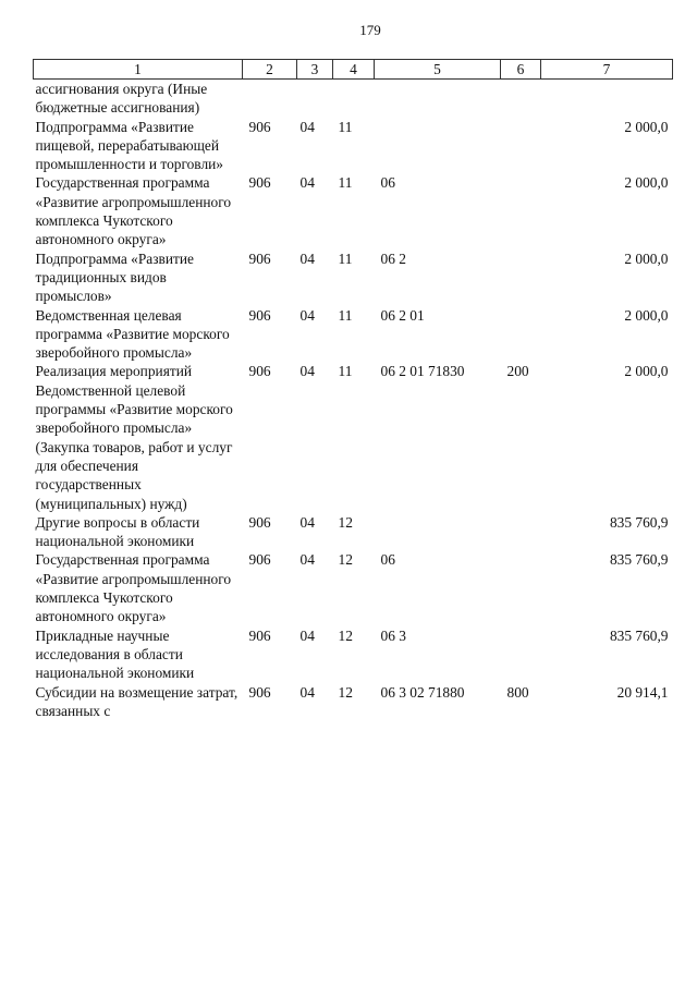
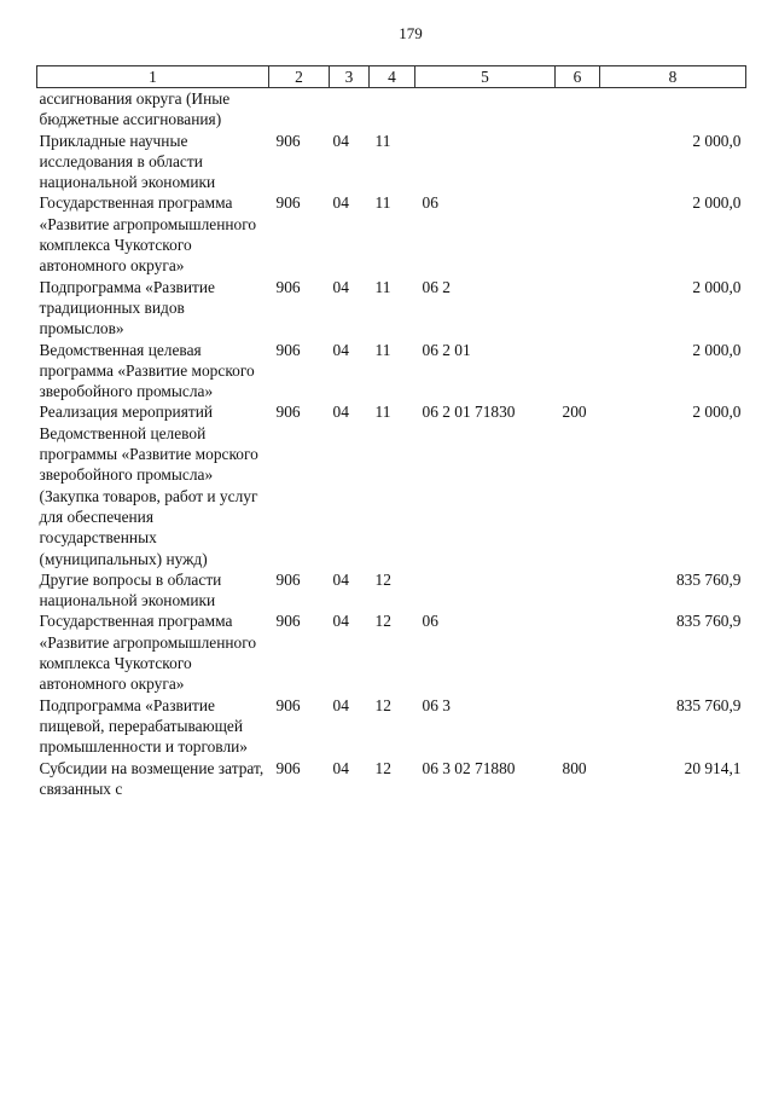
  179
- 1	2	3	4	5	6	7
+ 1	2	3	4	5	6	8
  ассигнования округа (Иные бюджетные ассигнования)
- Подпрограмма «Развитие пищевой, перерабатывающей промышленности и торговли»	906	04	11			2 000,0
+ Прикладные научные исследования в области национальной экономики	906	04	11			2 000,0
  Государственная программа «Развитие агропромышленного комплекса Чукотского автономного округа»	906	04	11	06		2 000,0
  Подпрограмма «Развитие традиционных видов промыслов»	906	04	11	06 2		2 000,0
  Ведомственная целевая программа «Развитие морского зверобойного промысла»	906	04	11	06 2 01		2 000,0
  Реализация мероприятий Ведомственной целевой программы «Развитие морского зверобойного промысла» (Закупка товаров, работ и услуг для обеспечения государственных (муниципальных) нужд)	906	04	11	06 2 01 71830	200	2 000,0
  Другие вопросы в области национальной экономики	906	04	12			835 760,9
  Государственная программа «Развитие агропромышленного комплекса Чукотского автономного округа»	906	04	12	06		835 760,9
- Прикладные научные исследования в области национальной экономики	906	04	12	06 3		835 760,9
+ Подпрограмма «Развитие пищевой, перерабатывающей промышленности и торговли»	906	04	12	06 3		835 760,9
  Субсидии на возмещение затрат, связанных с	906	04	12	06 3 02 71880	800	20 914,1
